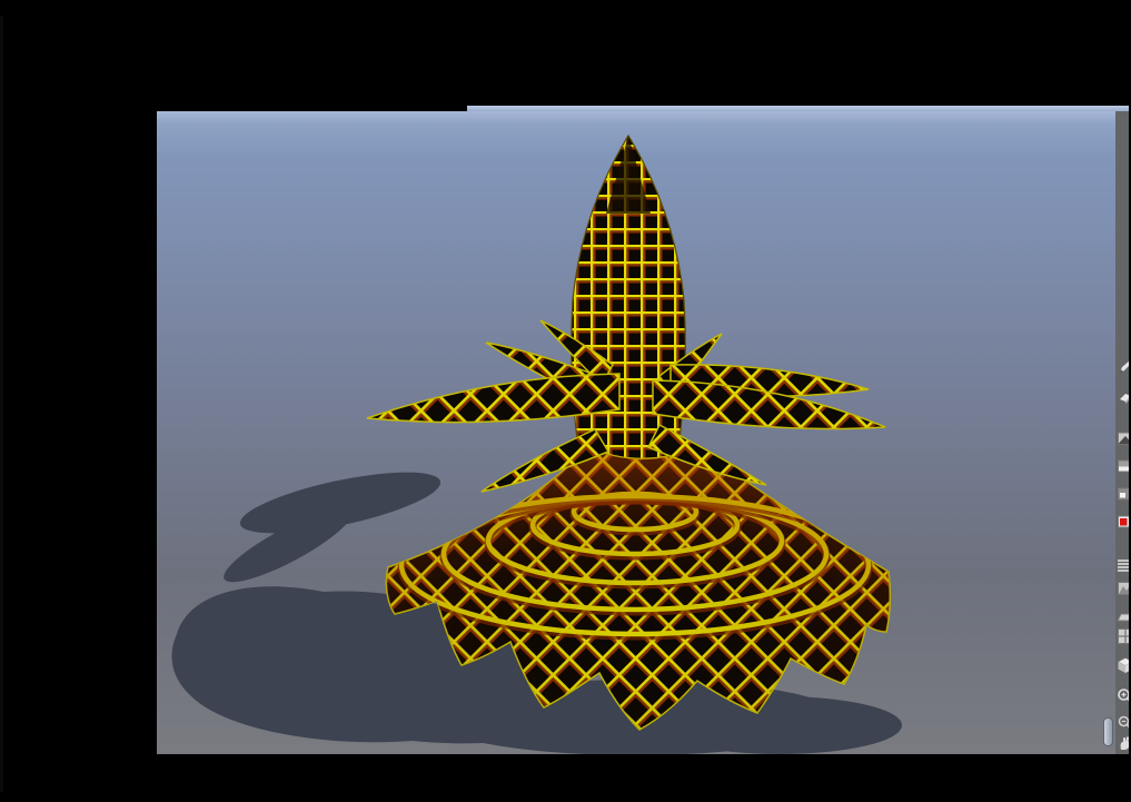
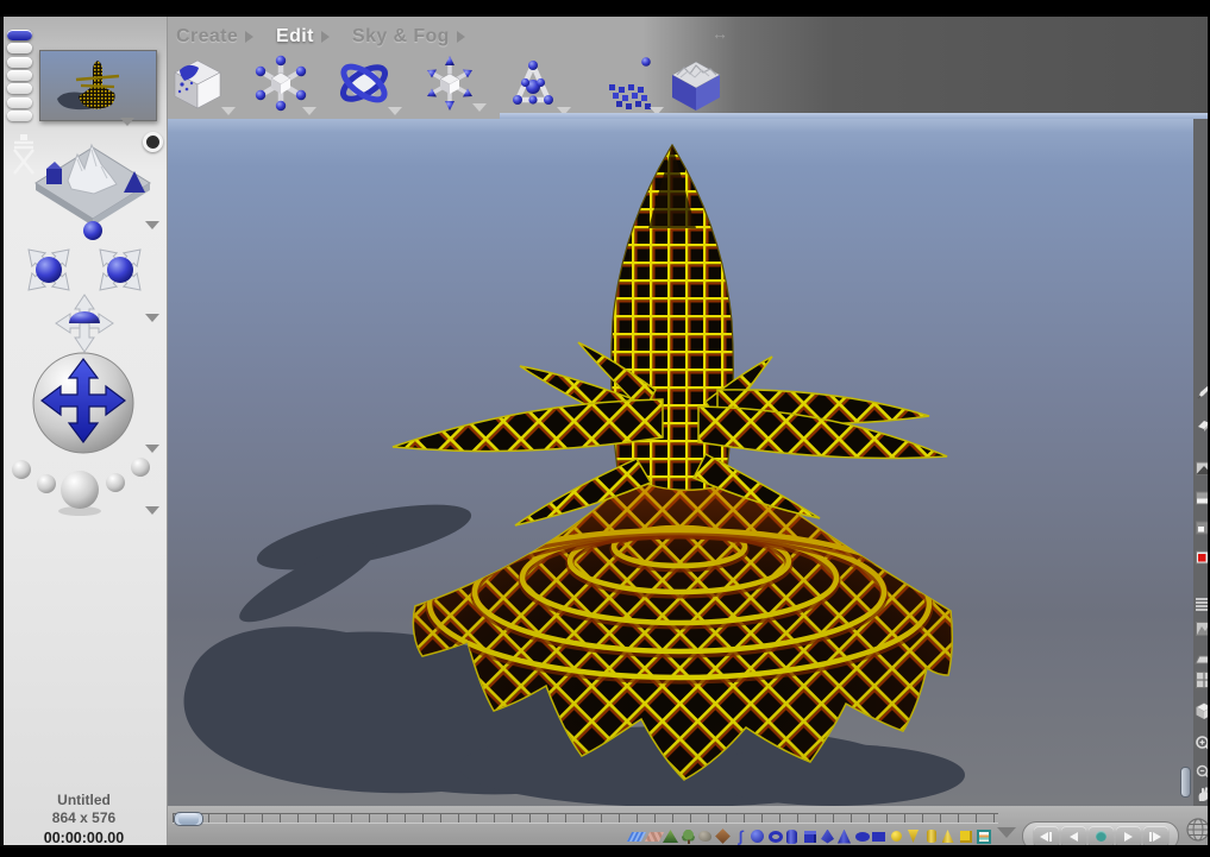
+ Create
+ Edit
+ Sky & Fog
+ ↔
+ ∫
+ Untitled
+ 864 x 576
+ 00:00:00.00
